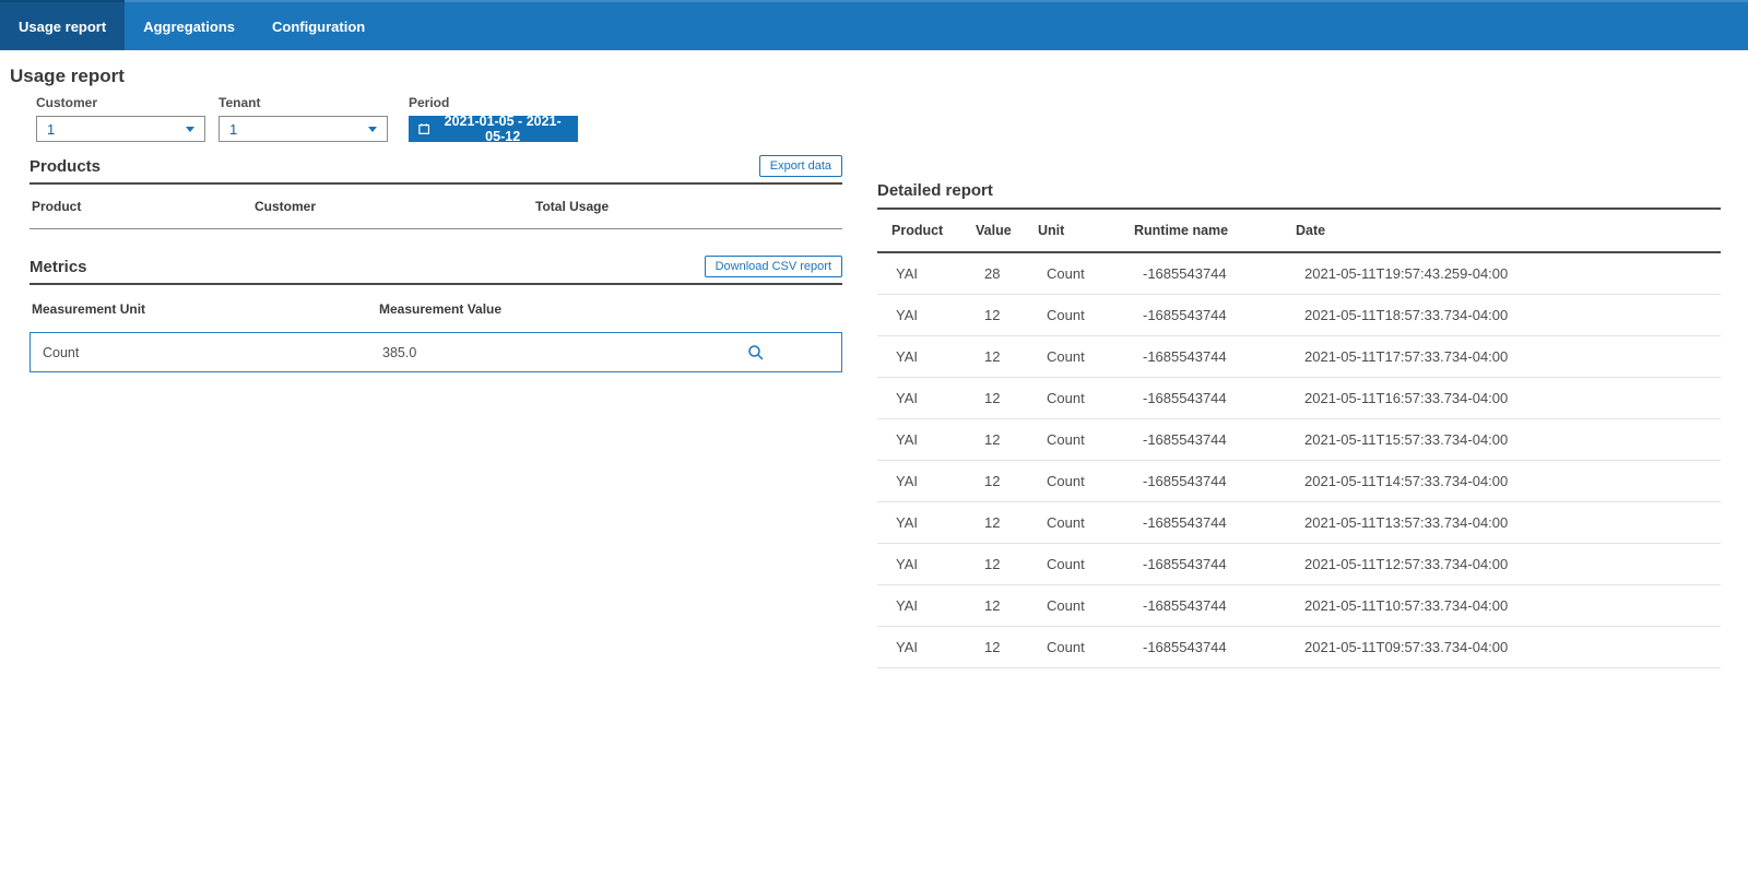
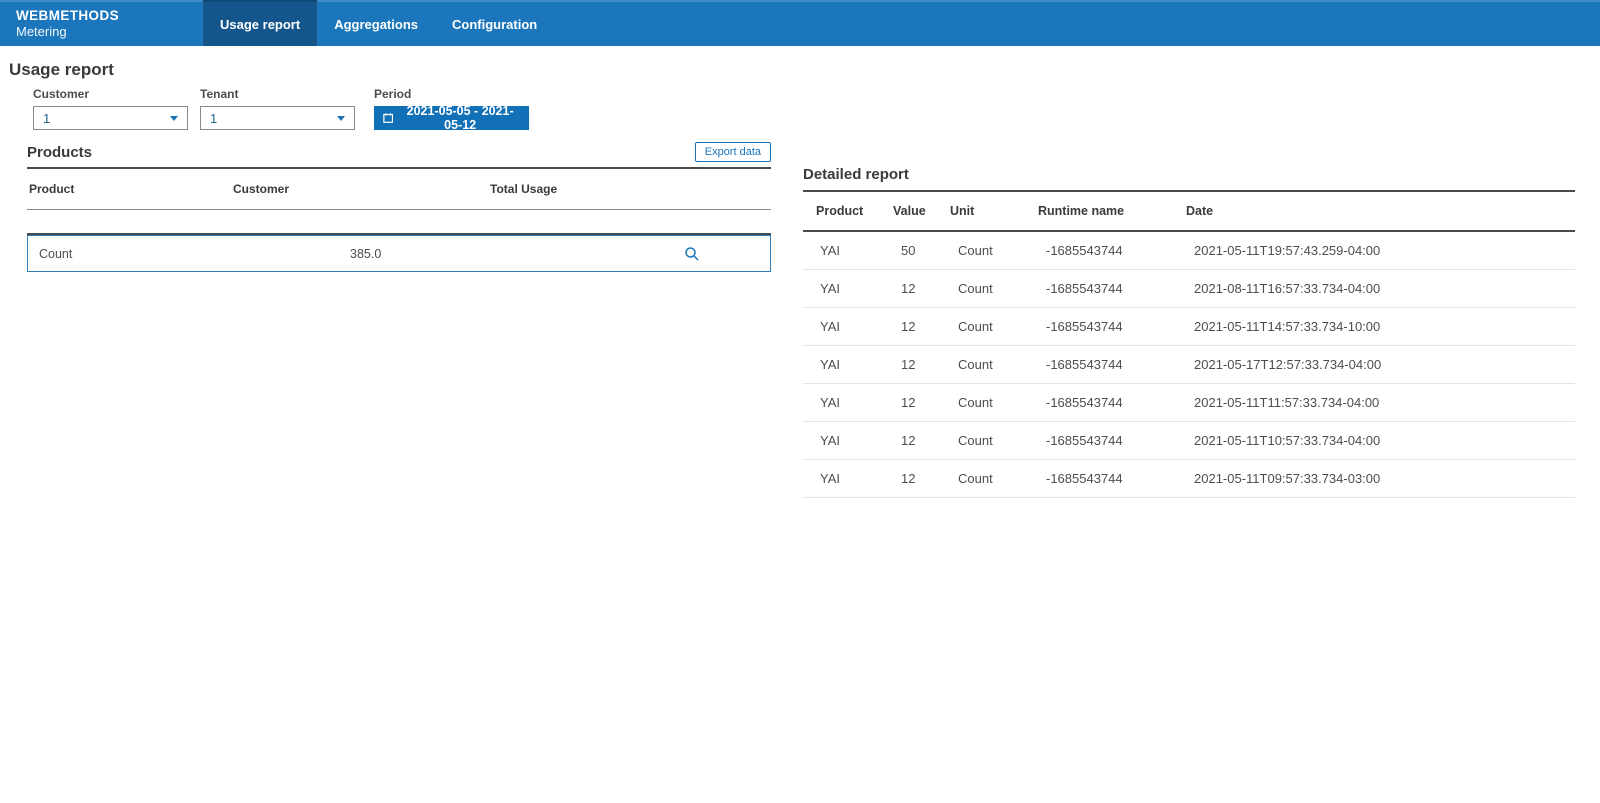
+ WEBMETHODS
+ Metering
  Usage report
  Aggregations
  Configuration
  Usage report
  Customer
  1
  Tenant
  1
  Period
- 2021-01-05 - 2021-05-12
+ 2021-05-05 - 2021-05-12
  Products
  Export data
  Product
  Customer
  Total Usage
- Metrics
- Download CSV report
- Measurement Unit
- Measurement Value
  Count
  385.0
  Detailed report
  Product	Value	Unit	Runtime name	Date
- YAI	28	Count	-1685543744	2021-05-11T19:57:43.259-04:00
+ YAI	50	Count	-1685543744	2021-05-11T19:57:43.259-04:00
- YAI	12	Count	-1685543744	2021-05-11T18:57:33.734-04:00
- YAI	12	Count	-1685543744	2021-05-11T17:57:33.734-04:00
- YAI	12	Count	-1685543744	2021-05-11T16:57:33.734-04:00
+ YAI	12	Count	-1685543744	2021-08-11T16:57:33.734-04:00
- YAI	12	Count	-1685543744	2021-05-11T15:57:33.734-04:00
- YAI	12	Count	-1685543744	2021-05-11T14:57:33.734-04:00
+ YAI	12	Count	-1685543744	2021-05-11T14:57:33.734-10:00
- YAI	12	Count	-1685543744	2021-05-11T13:57:33.734-04:00
- YAI	12	Count	-1685543744	2021-05-11T12:57:33.734-04:00
+ YAI	12	Count	-1685543744	2021-05-17T12:57:33.734-04:00
+ YAI	12	Count	-1685543744	2021-05-11T11:57:33.734-04:00
  YAI	12	Count	-1685543744	2021-05-11T10:57:33.734-04:00
- YAI	12	Count	-1685543744	2021-05-11T09:57:33.734-04:00
+ YAI	12	Count	-1685543744	2021-05-11T09:57:33.734-03:00
